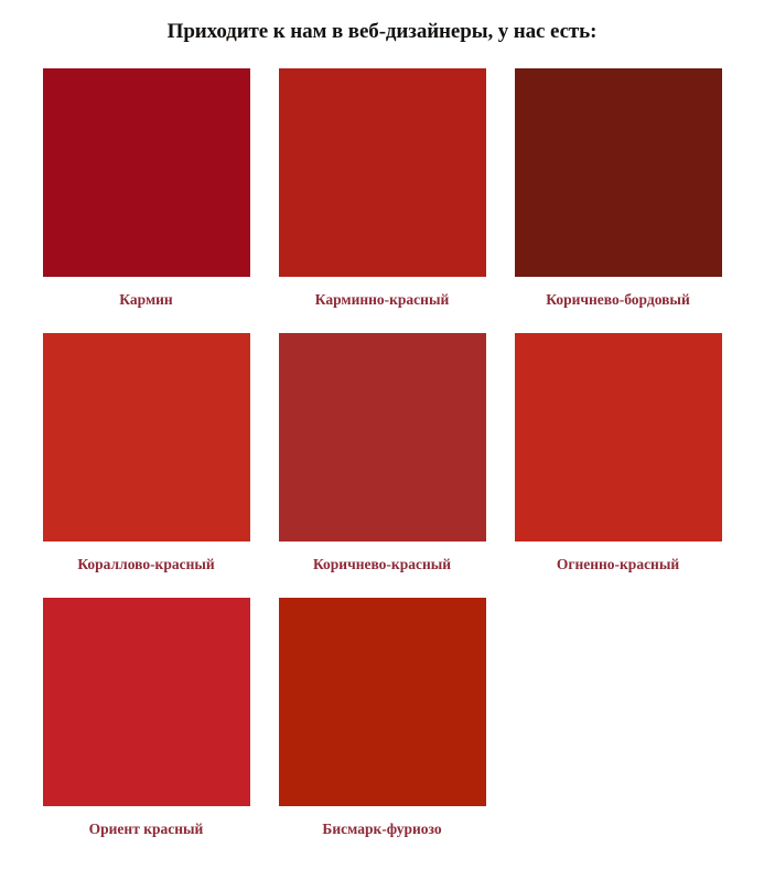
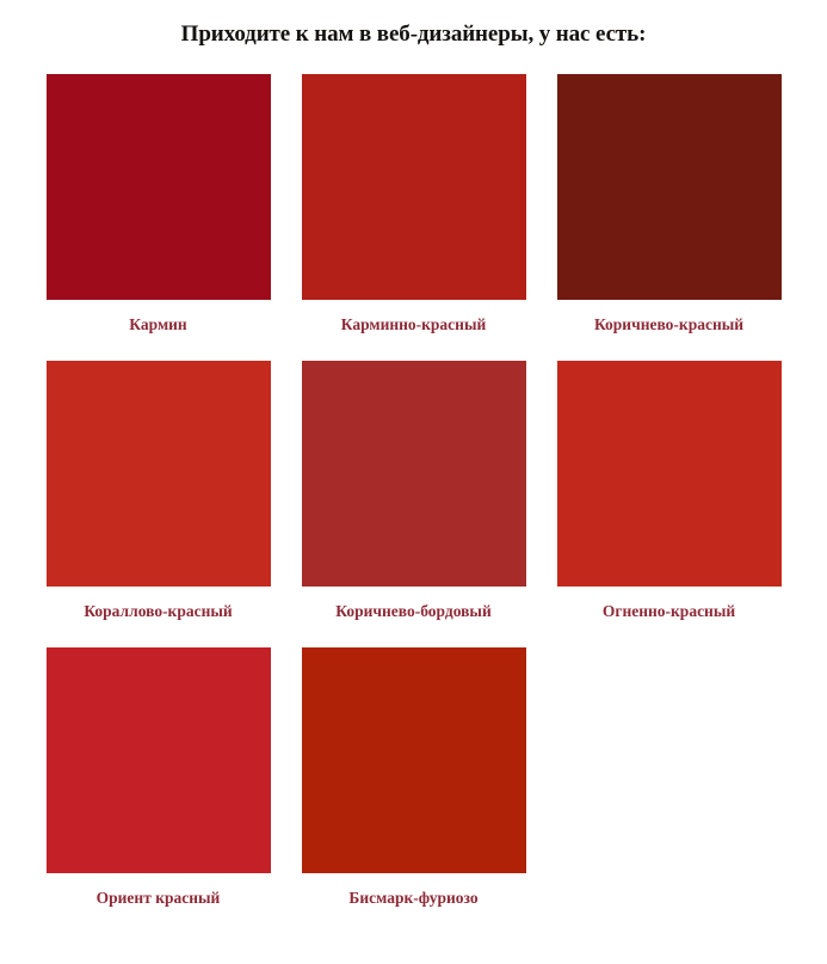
  Приходите к нам в веб-дизайнеры, у нас есть:
  Кармин
  Карминно-красный
- Коричнево-бордовый
+ Коричнево-красный
  Кораллово-красный
- Коричнево-красный
+ Коричнево-бордовый
  Огненно-красный
  Ориент красный
  Бисмарк-фуриозо
